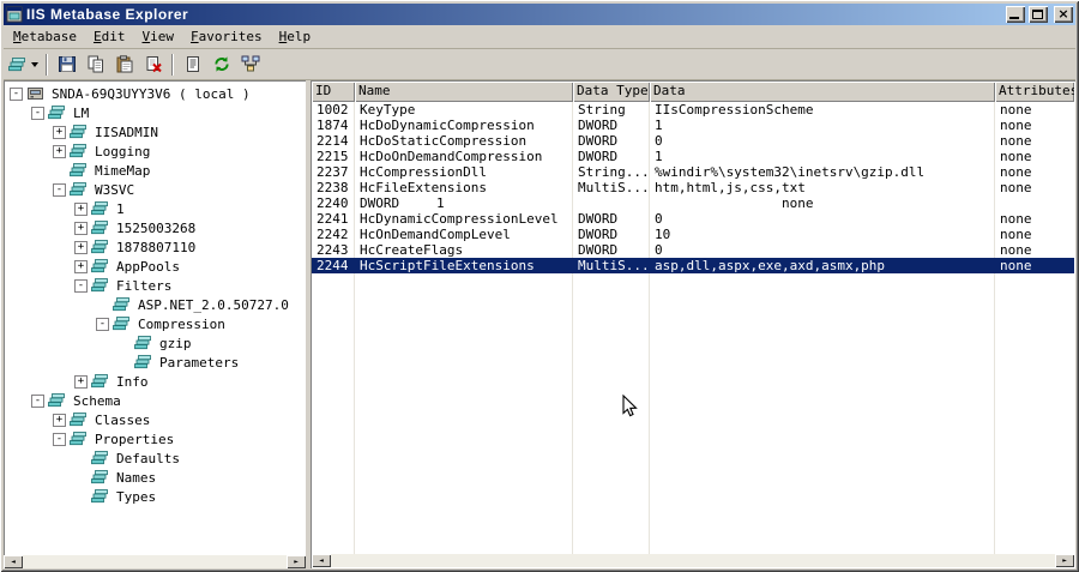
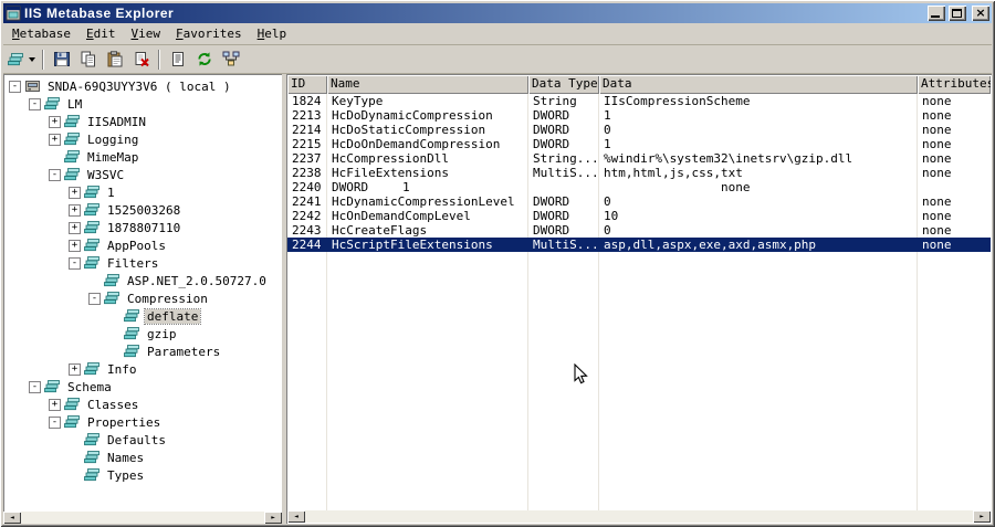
  IIS Metabase Explorer
  ×
  Metabase
  Edit
  View
  Favorites
  Help
  -
  SNDA-69Q3UYY3V6 ( local )
  -
  LM
  +
  IISADMIN
  +
  Logging
  MimeMap
  -
  W3SVC
  +
  1
  +
  1525003268
  +
  1878807110
  +
  AppPools
  -
  Filters
  ASP.NET_2.0.50727.0
  -
  Compression
+ deflate
  gzip
  Parameters
  +
  Info
  -
  Schema
  +
  Classes
  -
  Properties
  Defaults
  Names
  Types
  ID
  Name
  Data Type
  Data
  Attributes
- 1002
+ 1824
  KeyType
  String
  IIsCompressionScheme
  none
- 1874
+ 2213
  HcDoDynamicCompression
  DWORD
  1
  none
  2214
  HcDoStaticCompression
  DWORD
  0
  none
  2215
  HcDoOnDemandCompression
  DWORD
  1
  none
  2237
  HcCompressionDll
  String...
  %windir%\system32\inetsrv\gzip.dll
  none
  2238
  HcFileExtensions
  MultiS...
  htm,html,js,css,txt
  none
  2240
  DWORD
  1
  none
  2241
  HcDynamicCompressionLevel
  DWORD
  0
  none
  2242
  HcOnDemandCompLevel
  DWORD
  10
  none
  2243
  HcCreateFlags
  DWORD
  0
  none
  2244
  HcScriptFileExtensions
  MultiS...
  asp,dll,aspx,exe,axd,asmx,php
  none
